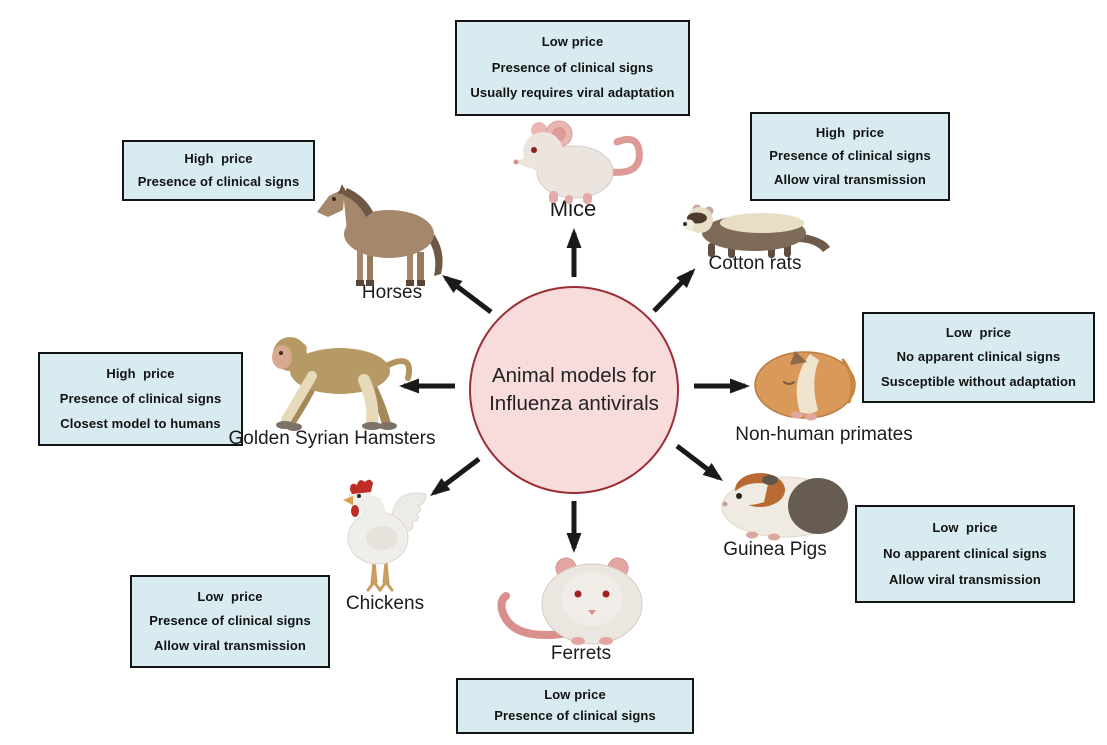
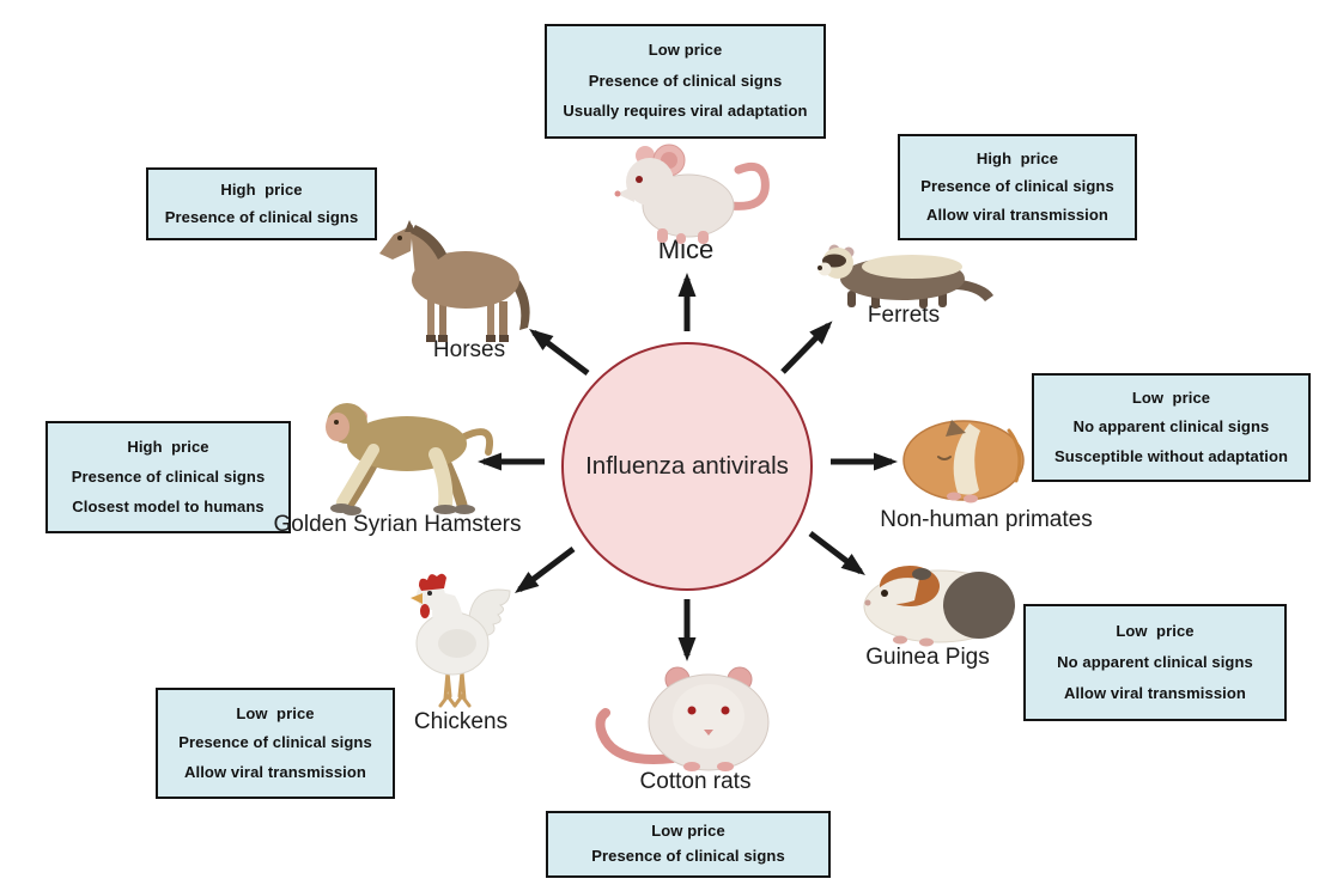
- Animal models for
  Influenza antivirals
  Low price
  Presence of clinical signs
  Usually requires viral adaptation
  High price
  Presence of clinical signs
  Allow viral transmission
  Low price
  No apparent clinical signs
  Susceptible without adaptation
  Low price
  No apparent clinical signs
  Allow viral transmission
  Low price
  Presence of clinical signs
  Low price
  Presence of clinical signs
  Allow viral transmission
  High price
  Presence of clinical signs
  Closest model to humans
  High price
  Presence of clinical signs
  Mice
- Cotton rats
+ Ferrets
  Non-human primates
  Guinea Pigs
- Ferrets
+ Cotton rats
  Chickens
  Golden Syrian Hamsters
  Horses
